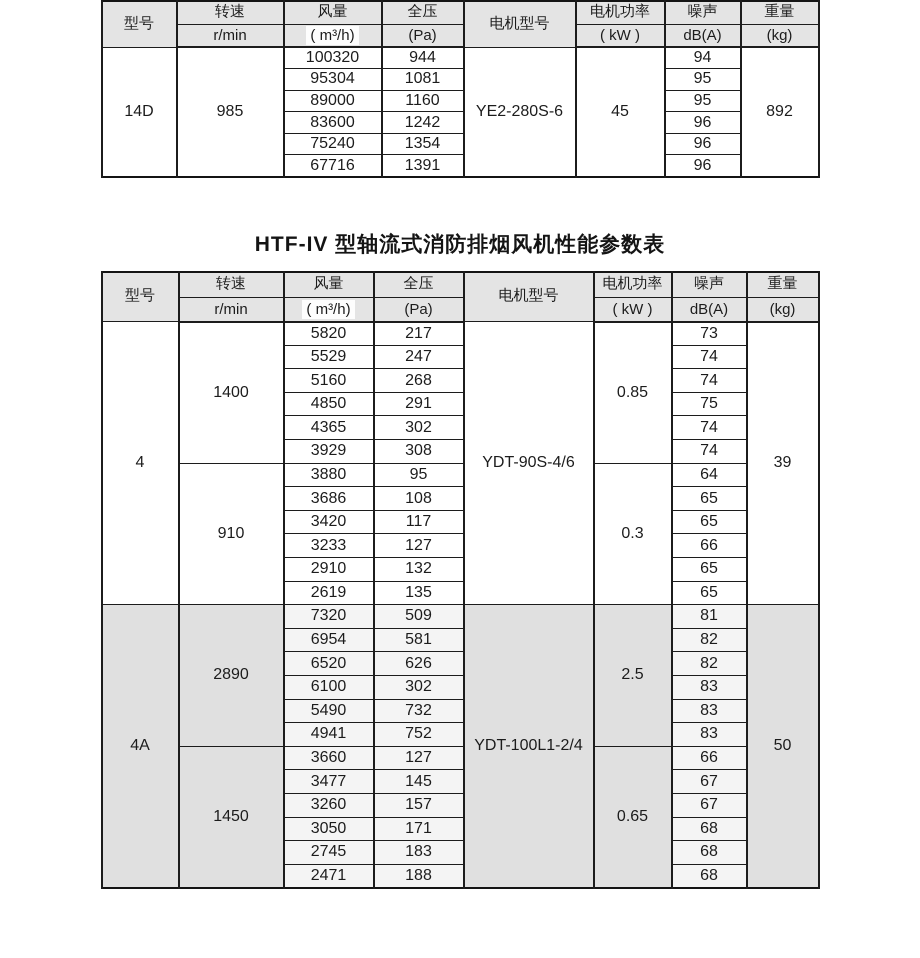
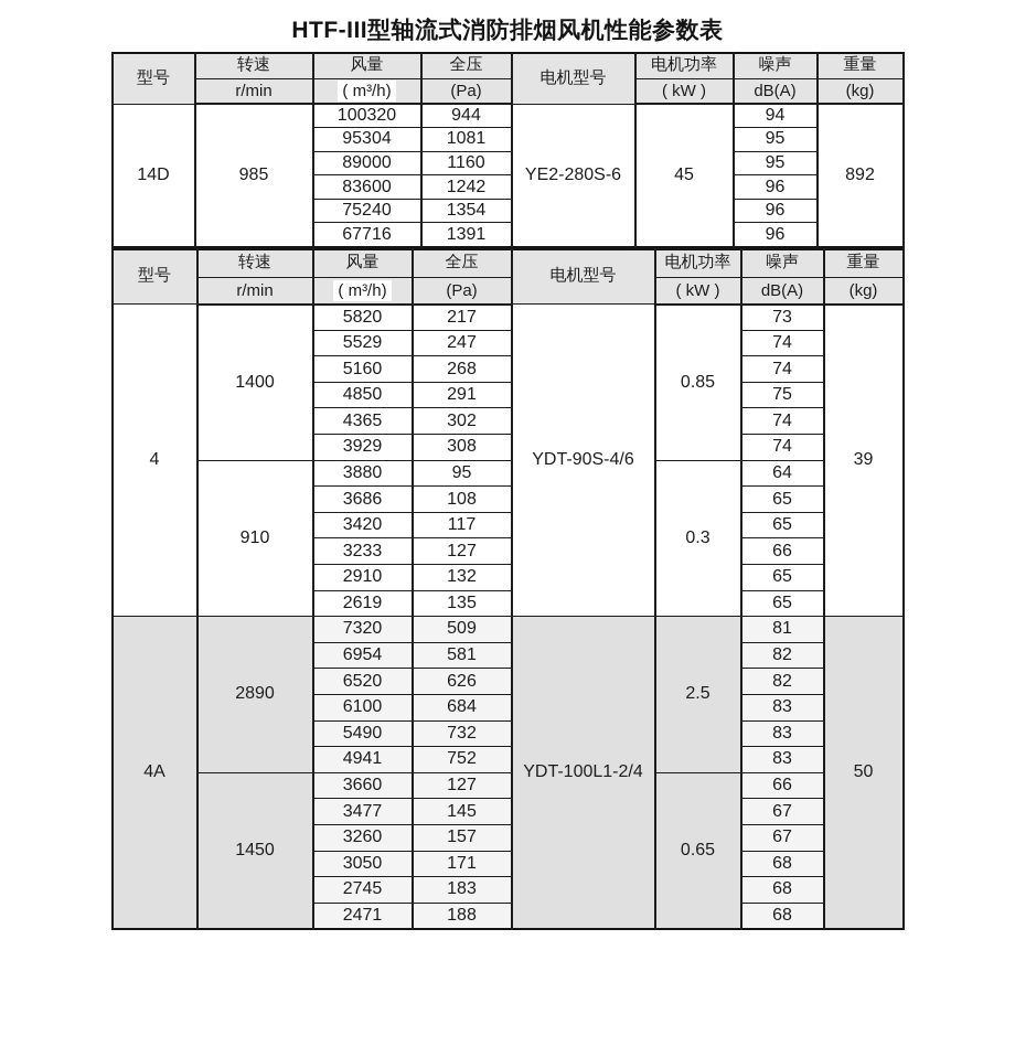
+ HTF-III型轴流式消防排烟风机性能参数表
  型号	转速	风量	全压	电机型号	电机功率	噪声	重量
  r/min	( m³/h)	(Pa)	( kW )	dB(A)	(kg)
  14D	985	100320	944	YE2-280S-6	45	94	892
  95304	1081	95
  89000	1160	95
  83600	1242	96
  75240	1354	96
  67716	1391	96
- HTF-IV 型轴流式消防排烟风机性能参数表
  型号	转速	风量	全压	电机型号	电机功率	噪声	重量
  r/min	( m³/h)	(Pa)	( kW )	dB(A)	(kg)
  4	1400	5820	217	YDT-90S-4/6	0.85	73	39
  5529	247	74
  5160	268	74
  4850	291	75
  4365	302	74
  3929	308	74
  910	3880	95	0.3	64
  3686	108	65
  3420	117	65
  3233	127	66
  2910	132	65
  2619	135	65
  4A	2890	7320	509	YDT-100L1-2/4	2.5	81	50
  6954	581	82
  6520	626	82
- 6100	302	83
+ 6100	684	83
  5490	732	83
  4941	752	83
  1450	3660	127	0.65	66
  3477	145	67
  3260	157	67
  3050	171	68
  2745	183	68
  2471	188	68
